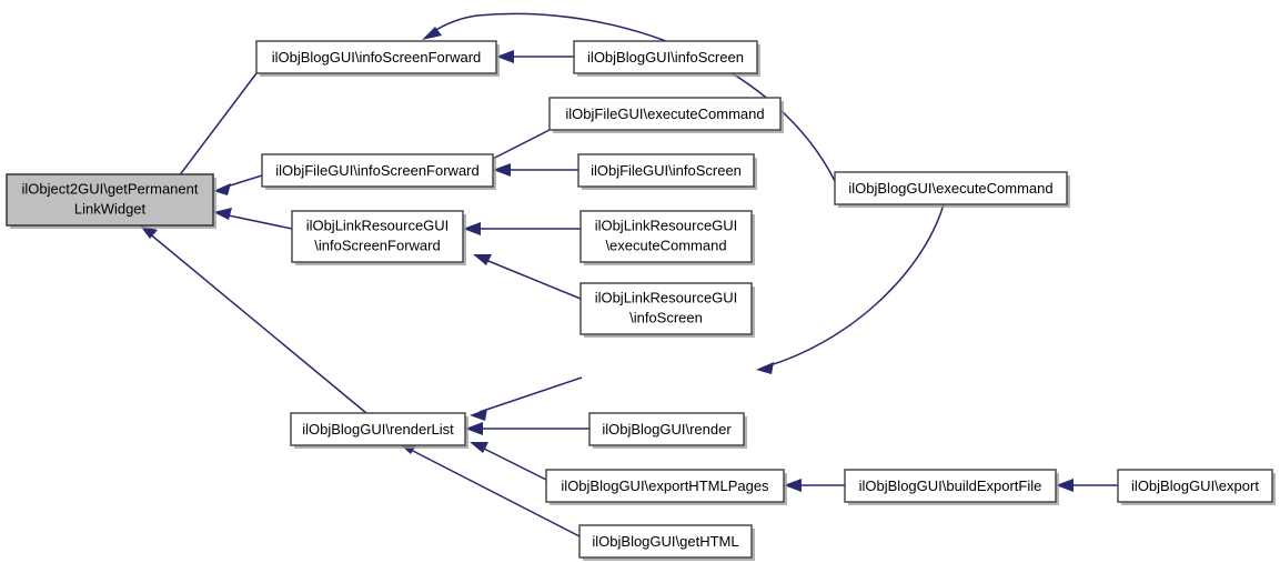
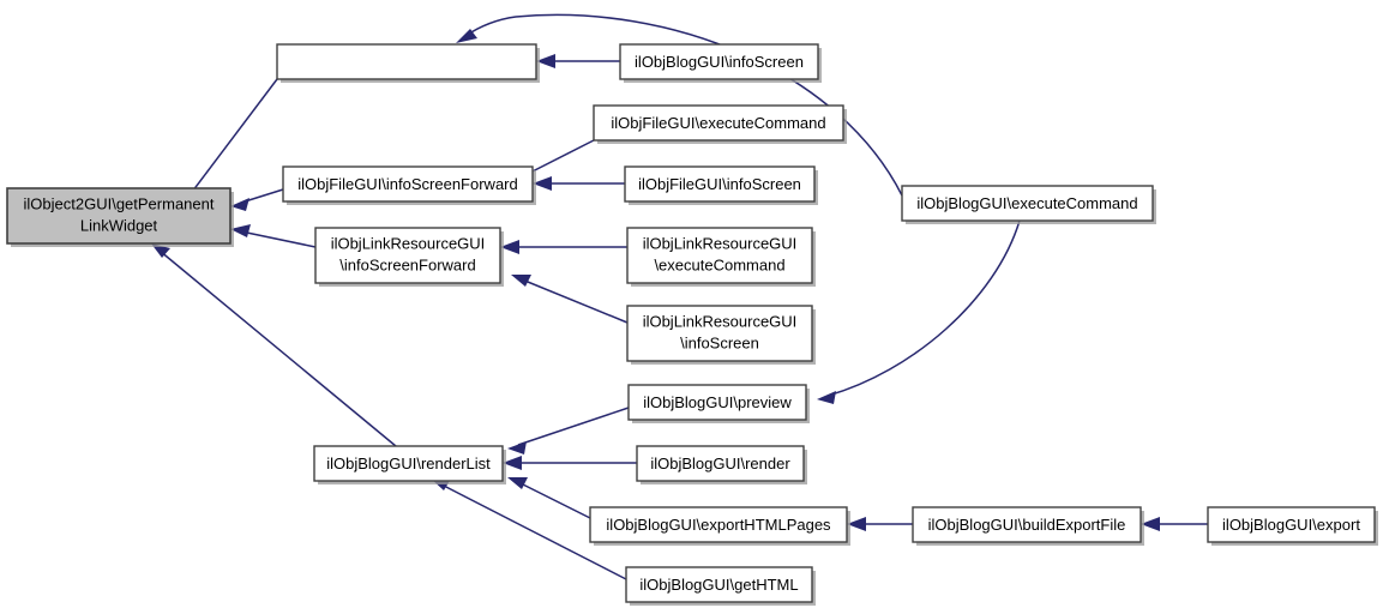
  ilObject2GUI\getPermanent
  LinkWidget
- ilObjBlogGUI\infoScreenForward
  ilObjBlogGUI\infoScreen
  ilObjFileGUI\executeCommand
  ilObjFileGUI\infoScreenForward
  ilObjFileGUI\infoScreen
  ilObjLinkResourceGUI
  \infoScreenForward
  ilObjLinkResourceGUI
  \executeCommand
  ilObjLinkResourceGUI
  \infoScreen
  ilObjBlogGUI\executeCommand
+ ilObjBlogGUI\preview
  ilObjBlogGUI\renderList
  ilObjBlogGUI\render
  ilObjBlogGUI\exportHTMLPages
  ilObjBlogGUI\buildExportFile
  ilObjBlogGUI\export
  ilObjBlogGUI\getHTML
